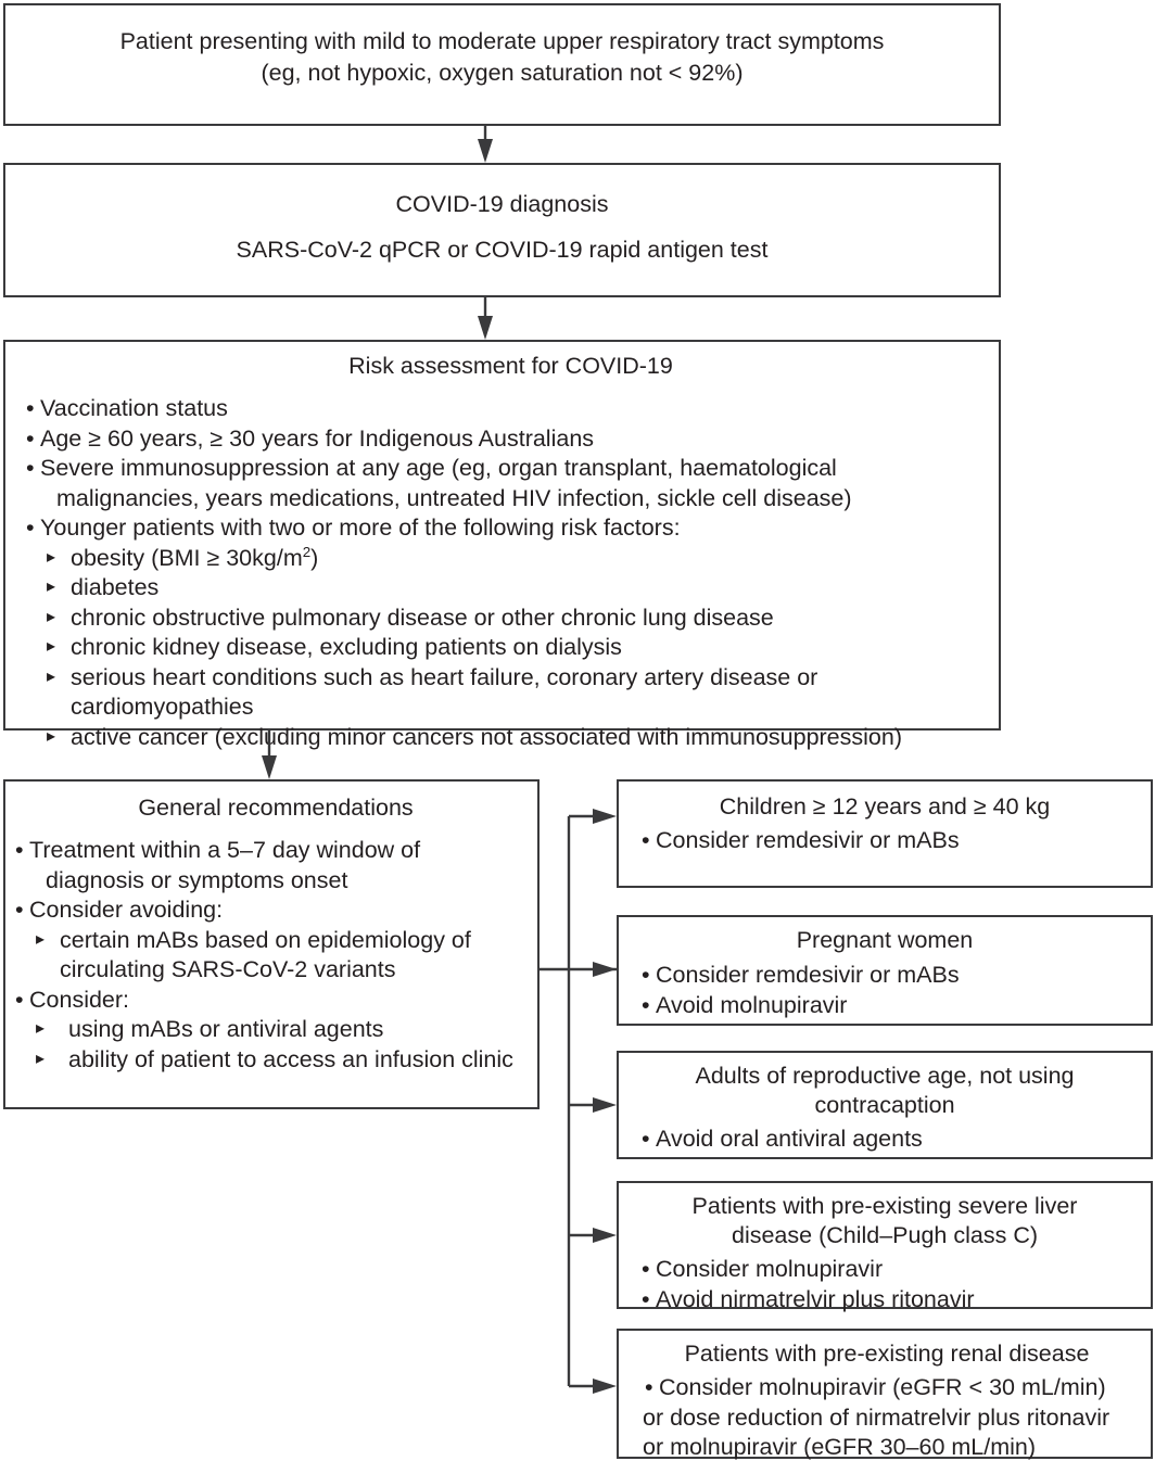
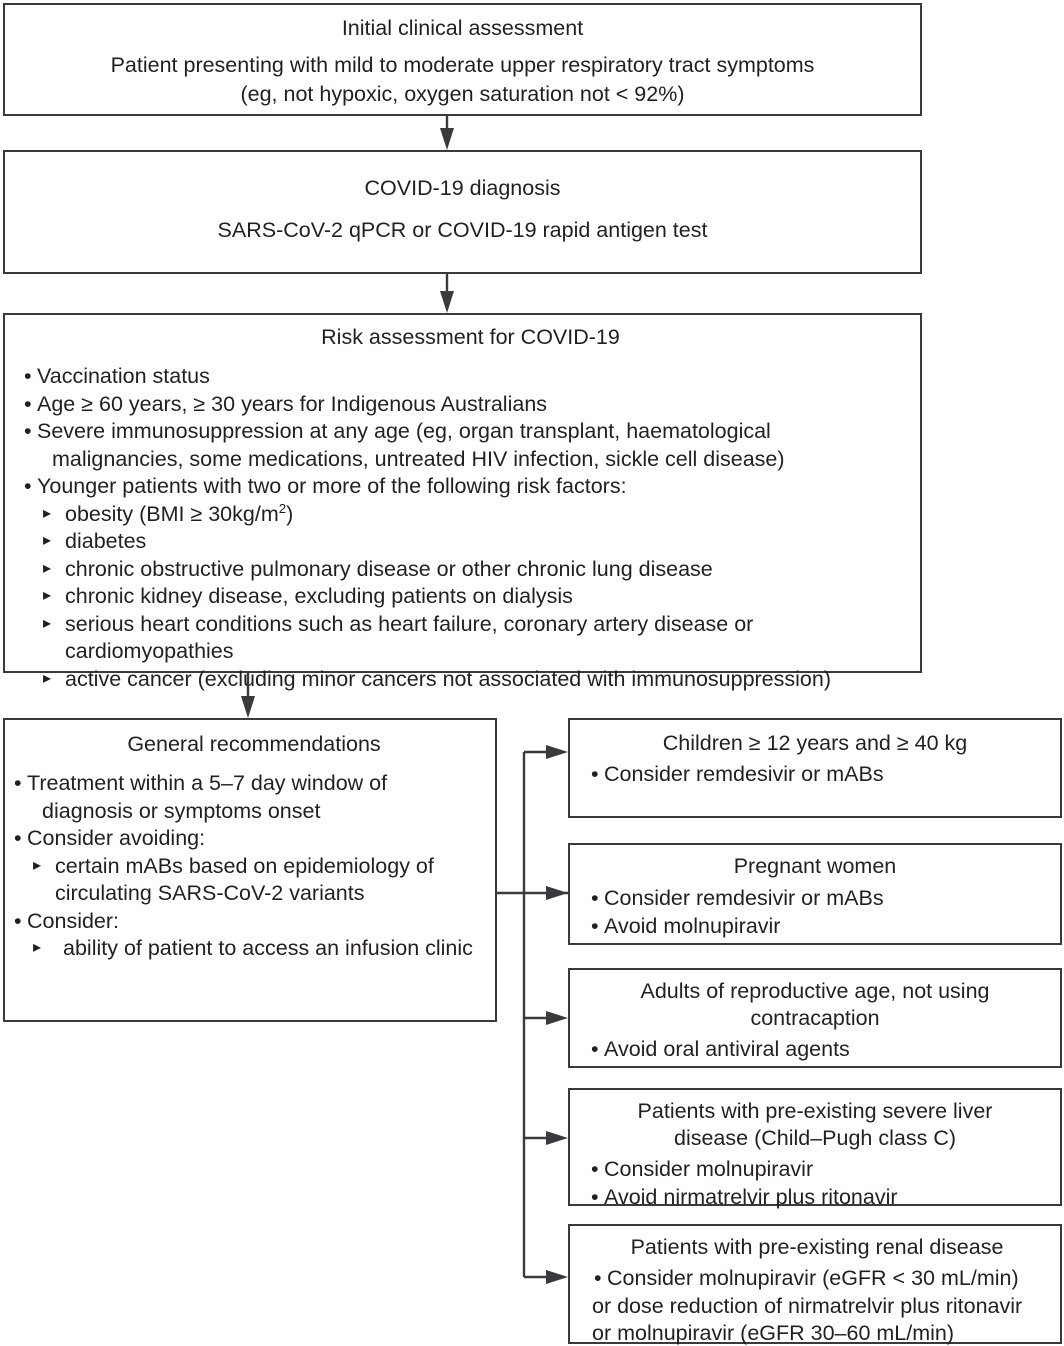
+ Initial clinical assessment
  Patient presenting with mild to moderate upper respiratory tract symptoms
  (eg, not hypoxic, oxygen saturation not < 92%)
  COVID-19 diagnosis
  SARS-CoV-2 qPCR or COVID-19 rapid antigen test
  Risk assessment for COVID-19
  Vaccination status
  Age ≥ 60 years, ≥ 30 years for Indigenous Australians
- Severe immunosuppression at any age (eg, organ transplant, haematological malignancies, years medications, untreated HIV infection, sickle cell disease)
+ Severe immunosuppression at any age (eg, organ transplant, haematological malignancies, some medications, untreated HIV infection, sickle cell disease)
  Younger patients with two or more of the following risk factors:
  obesity (BMI ≥ 30kg/m2)
  diabetes
  chronic obstructive pulmonary disease or other chronic lung disease
  chronic kidney disease, excluding patients on dialysis
  serious heart conditions such as heart failure, coronary artery disease or cardiomyopathies
  active cancer (exclding minor cancers not associated with immunosuppression)
  General recommendations
  Treatment within a 5–7 day window of diagnosis or symptoms onset
  Consider avoiding:
  certain mABs based on epidemiology of circulating SARS-CoV-2 variants
  Consider:
- using mABs or antiviral agents
  ability of patient to access an infusion clinic
  Children ≥ 12 years and ≥ 40 kg
  Consider remdesivir or mABs
  Pregnant women
  Consider remdesivir or mABs
  Avoid molnupiravir
  Adults of reproductive age, not using
  contracaption
  Avoid oral antiviral agents
  Patients with pre-existing severe liver
  disease (Child–Pugh class C)
  Consider molnupiravir
  Avoid nirmatrelvir plus ritonavir
  Patients with pre-existing renal disease
  Consider molnupiravir (eGFR < 30 mL/min)
  or dose reduction of nirmatrelvir plus ritonavir
  or molnupiravir (eGFR 30–60 mL/min)
